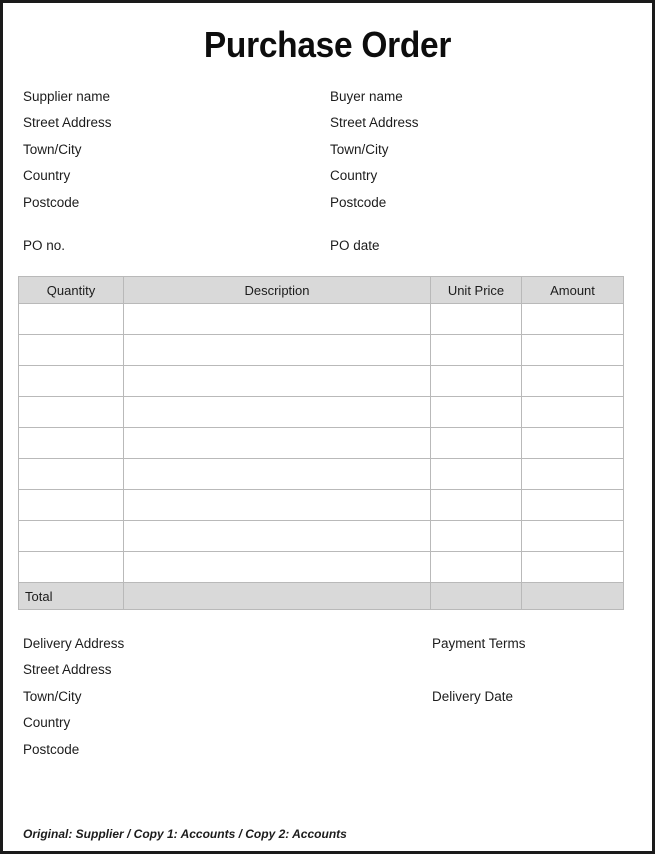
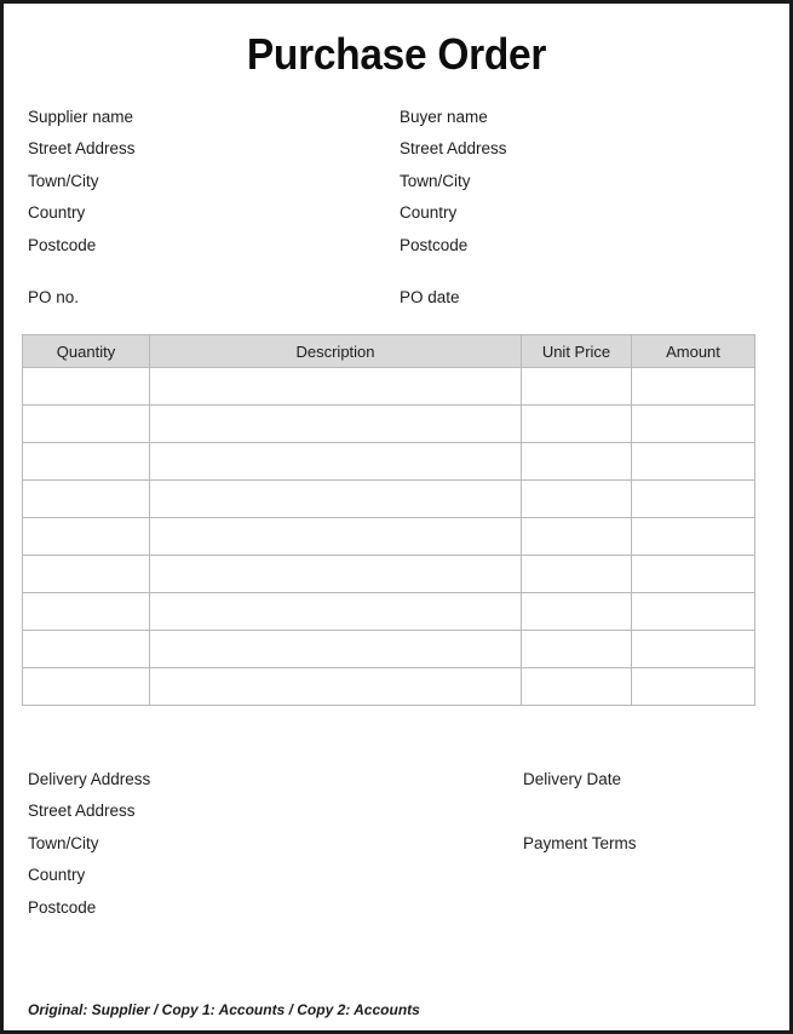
  Purchase Order
  Supplier name
  Buyer name
  Street Address
  Street Address
  Town/City
  Town/City
  Country
  Country
  Postcode
  Postcode
  PO no.
  PO date
  Quantity	Description	Unit Price	Amount
- Total
  Delivery Address
- Payment Terms
+ Delivery Date
  Street Address
  Town/City
- Delivery Date
+ Payment Terms
  Country
  Postcode
  Original: Supplier / Copy 1: Accounts / Copy 2: Accounts
